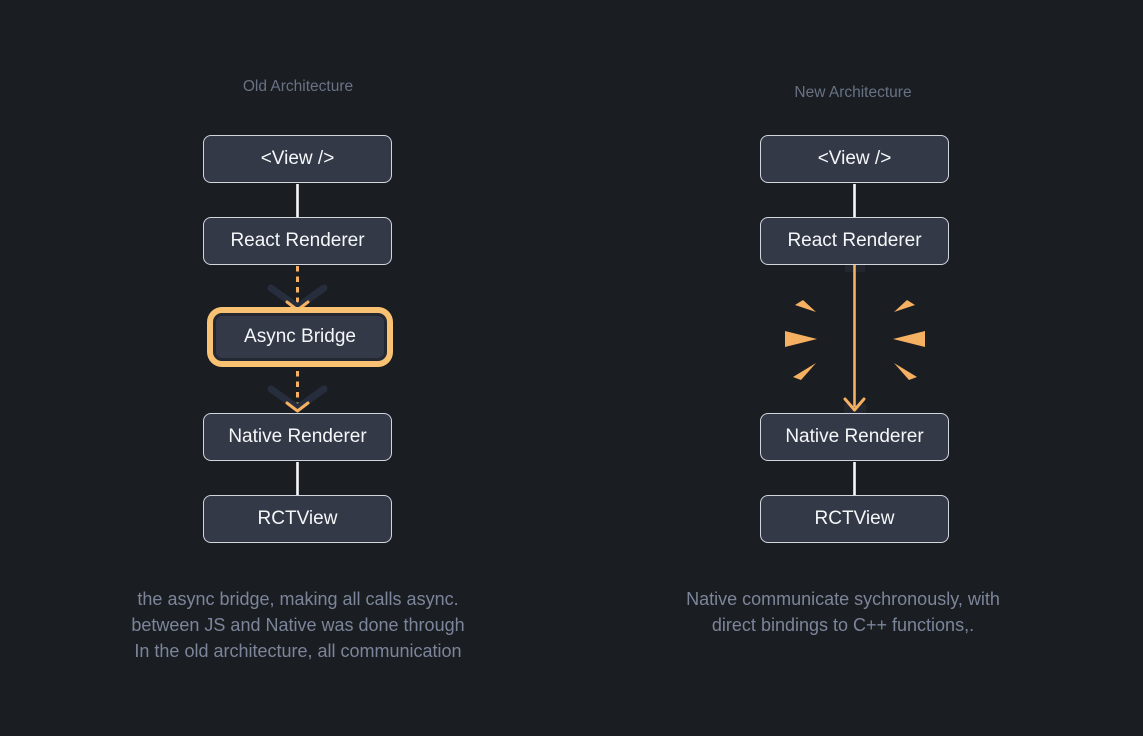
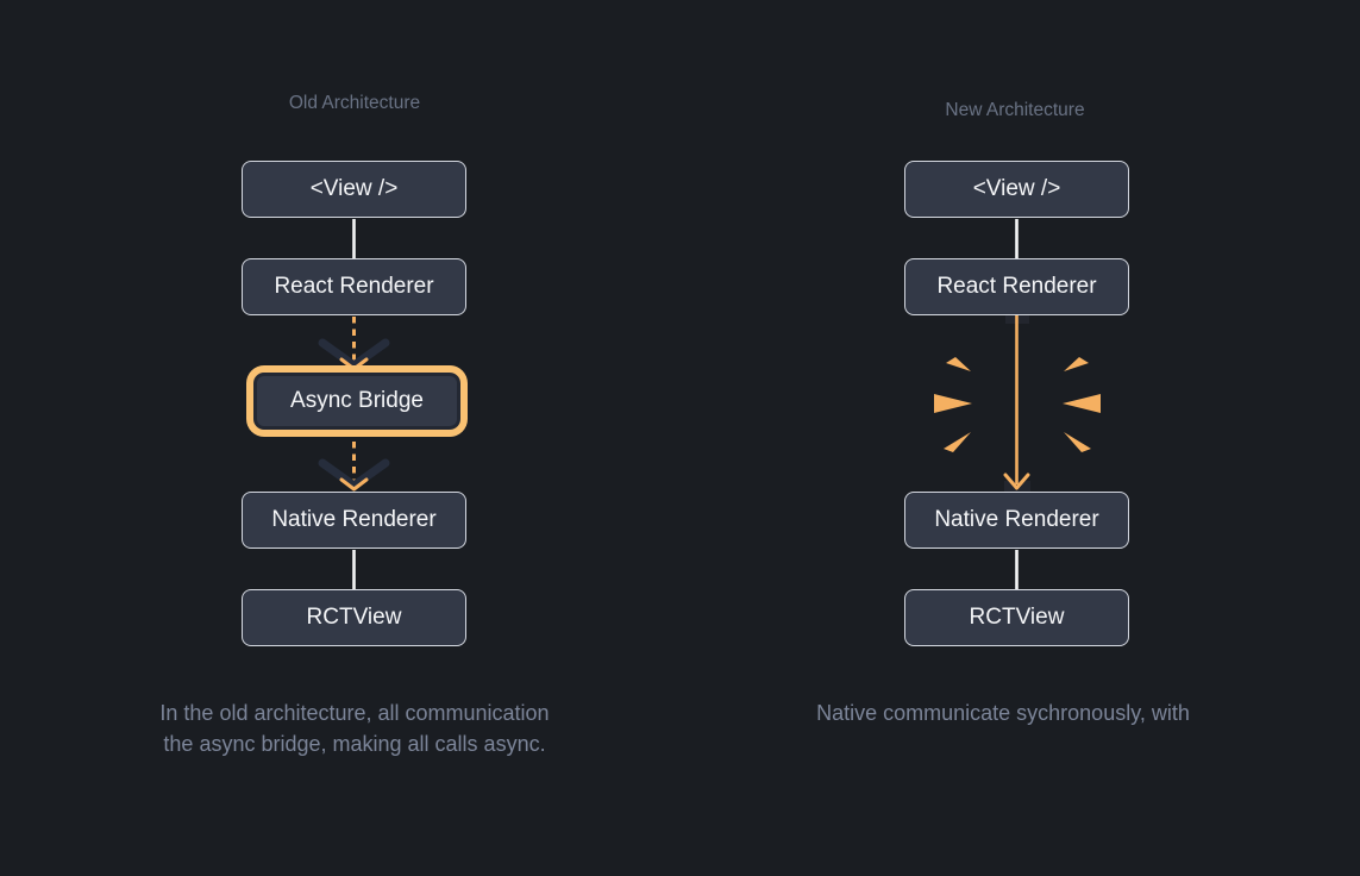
  Old Architecture
  <View />
  React Renderer
  Async Bridge
  Native Renderer
  RCTView
- the async bridge, making all calls async.
+ In the old architecture, all communication
- between JS and Native was done through
- In the old architecture, all communication
+ the async bridge, making all calls async.
  New Architecture
  <View />
  React Renderer
  Native Renderer
  RCTView
  Native communicate sychronously, with
- direct bindings to C++ functions,.
